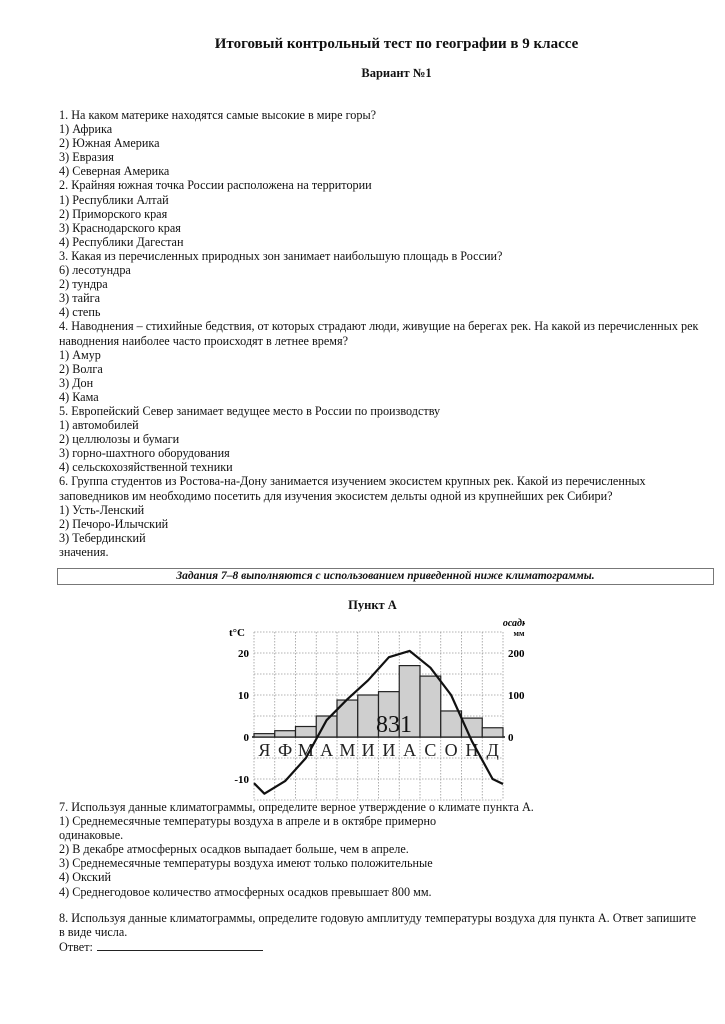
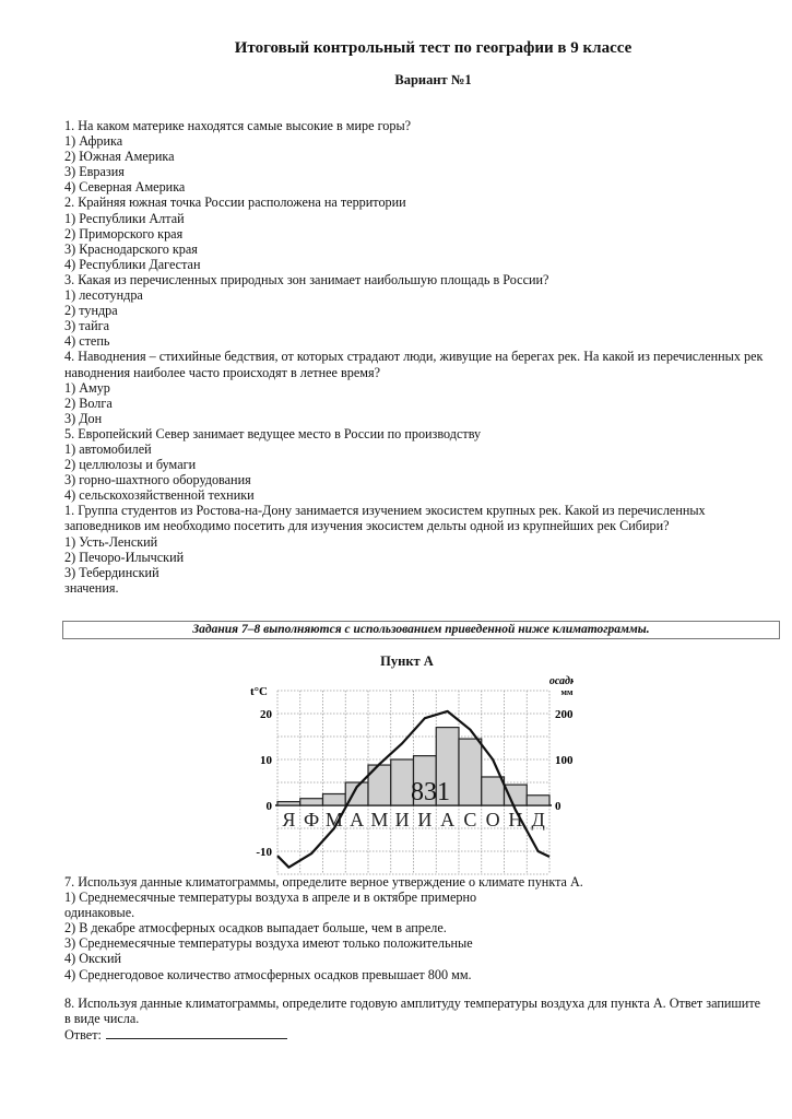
  Итоговый контрольный тест по географии в 9 классе
  Вариант №1
  1. На каком материке находятся самые высокие в мире горы?
  1) Африка
  2) Южная Америка
  3) Евразия
  4) Северная Америка
  2. Крайняя южная точка России расположена на территории
  1) Республики Алтай
  2) Приморского края
  3) Краснодарского края
  4) Республики Дагестан
  3. Какая из перечисленных природных зон занимает наибольшую площадь в России?
- 6) лесотундра
+ 1) лесотундра
  2) тундра
  3) тайга
  4) степь
  4. Наводнения – стихийные бедствия, от которых страдают люди, живущие на берегах рек. На какой из перечисленных рек
  наводнения наиболее часто происходят в летнее время?
  1) Амур
  2) Волга
  3) Дон
- 4) Кама
  5. Европейский Север занимает ведущее место в России по производству
  1) автомобилей
  2) целлюлозы и бумаги
  3) горно-шахтного оборудования
  4) сельскохозяйственной техники
- 6. Группа студентов из Ростова-на-Дону занимается изучением экосистем крупных рек. Какой из перечисленных
+ 1. Группа студентов из Ростова-на-Дону занимается изучением экосистем крупных рек. Какой из перечисленных
  заповедников им необходимо посетить для изучения экосистем дельты одной из крупнейших рек Сибири?
  1) Усть-Ленский
  2) Печоро-Илычский
  3) Тебердинский
  значения.
  Задания 7–8 выполняются с использованием приведенной ниже климатограммы.
  Пункт А
  t°C
  осадк
  мм
  20
  10
  0
  -10
  200
  100
  0
  Я
  Ф
  М
  А
  М
  И
  И
  А
  С
  О
  Н
  Д
  831
  7. Используя данные климатограммы, определите верное утверждение о климате пункта А.
  1) Среднемесячные температуры воздуха в апреле и в октябре примерно
  одинаковые.
  2) В декабре атмосферных осадков выпадает больше, чем в апреле.
  3) Среднемесячные температуры воздуха имеют только положительные
  4) Окский
  4) Среднегодовое количество атмосферных осадков превышает 800 мм.
  8. Используя данные климатограммы, определите годовую амплитуду температуры воздуха для пункта А. Ответ запишите
  в виде числа.
  Ответ:
